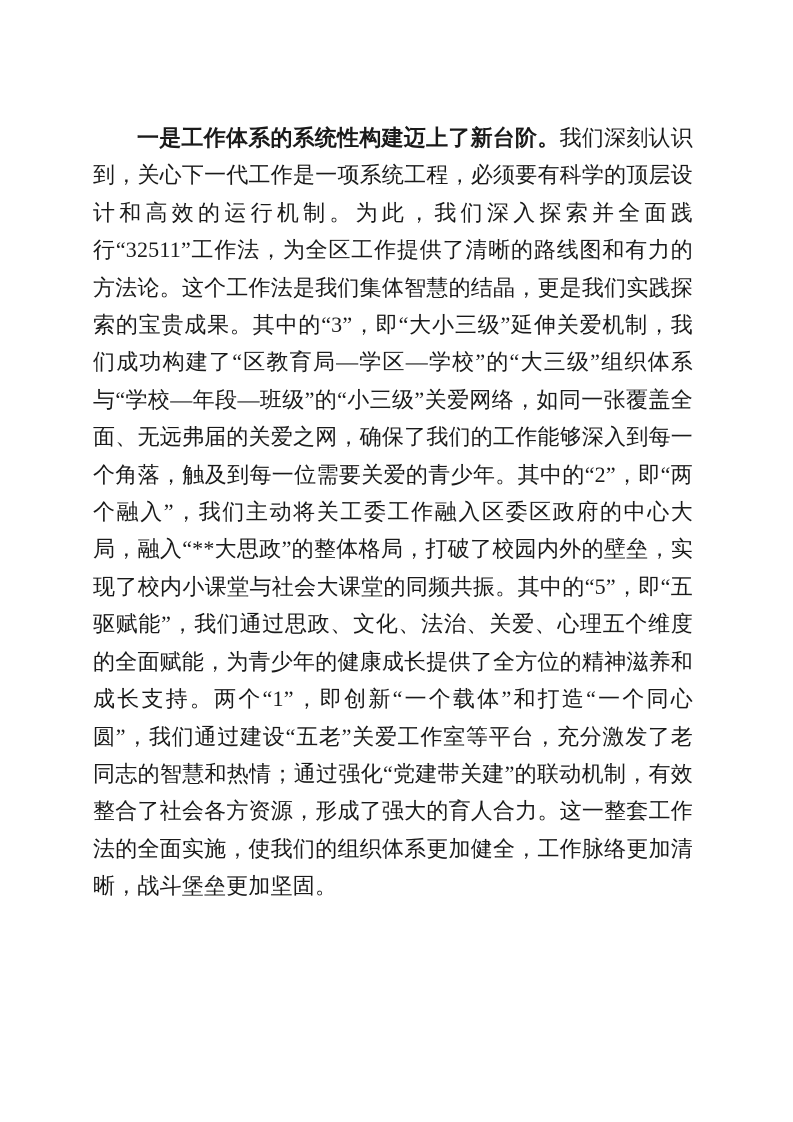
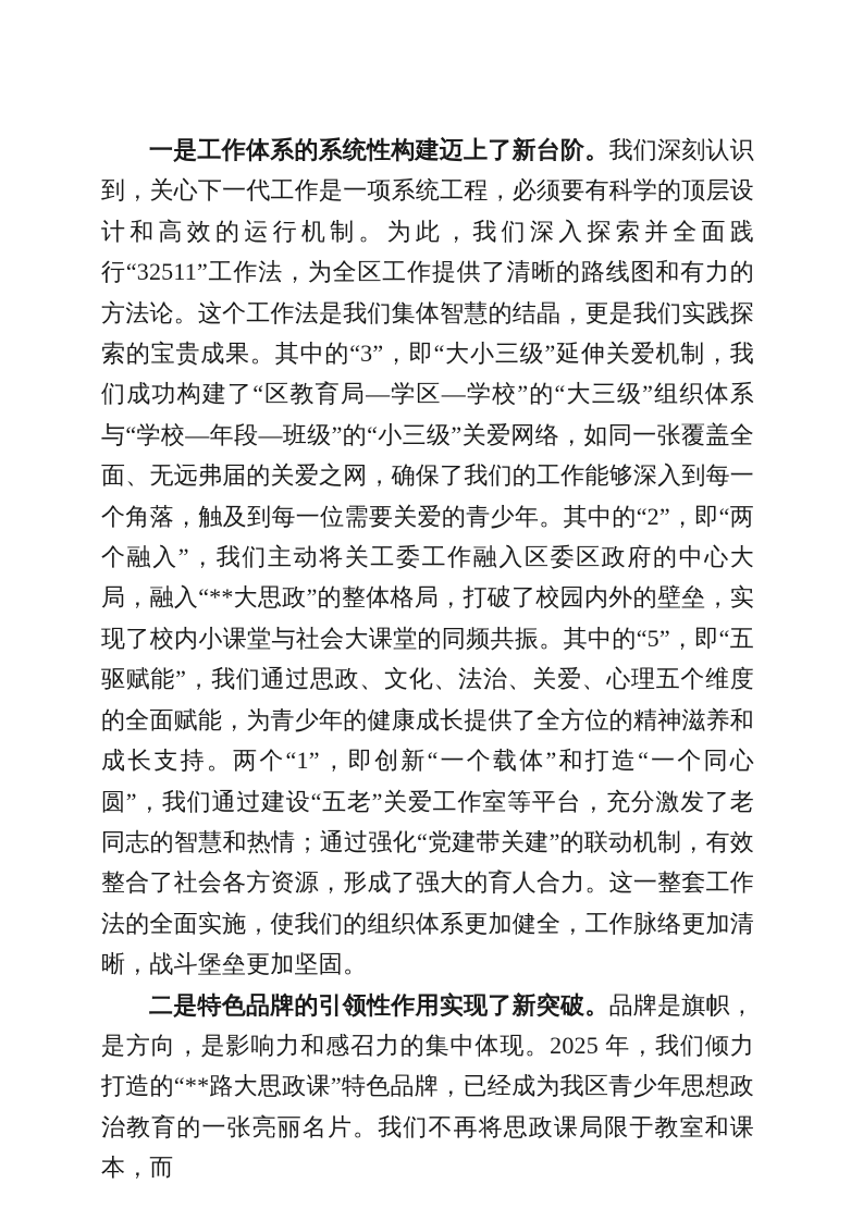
  一是工作体系的系统性构建迈上了新台阶。我们深刻认识到，关心下一代工作是一项系统工程，必须要有科学的顶层设计和高效的运行机制。为此，我们深入探索并全面践行“32511”工作法，为全区工作提供了清晰的路线图和有力的方法论。这个工作法是我们集体智慧的结晶，更是我们实践探索的宝贵成果。其中的“3”，即“大小三级”延伸关爱机制，我们成功构建了“区教育局—学区—学校”的“大三级”组织体系与“学校—年段—班级”的“小三级”关爱网络，如同一张覆盖全面、无远弗届的关爱之网，确保了我们的工作能够深入到每一个角落，触及到每一位需要关爱的青少年。其中的“2”，即“两个融入”，我们主动将关工委工作融入区委区政府的中心大局，融入“**大思政”的整体格局，打破了校园内外的壁垒，实现了校内小课堂与社会大课堂的同频共振。其中的“5”，即“五驱赋能”，我们通过思政、文化、法治、关爱、心理五个维度的全面赋能，为青少年的健康成长提供了全方位的精神滋养和成长支持。两个“1”，即创新“一个载体”和打造“一个同心圆”，我们通过建设“五老”关爱工作室等平台，充分激发了老同志的智慧和热情；通过强化“党建带关建”的联动机制，有效整合了社会各方资源，形成了强大的育人合力。这一整套工作法的全面实施，使我们的组织体系更加健全，工作脉络更加清晰，战斗堡垒更加坚固。
+ 二是特色品牌的引领性作用实现了新突破。品牌是旗帜，是方向，是影响力和感召力的集中体现。2025 年，我们倾力打造的“**路大思政课”特色品牌，已经成为我区青少年思想政治教育的一张亮丽名片。我们不再将思政课局限于教室和课本，而
